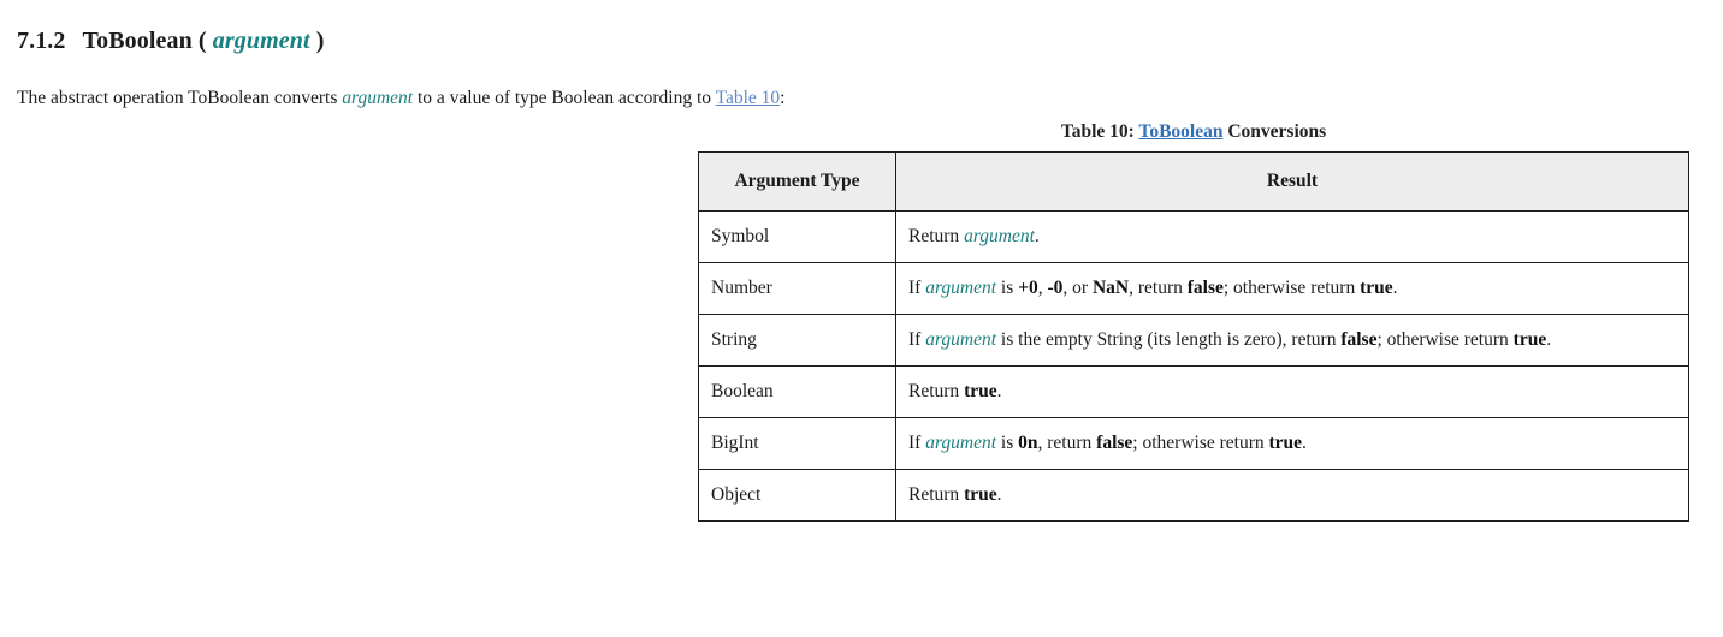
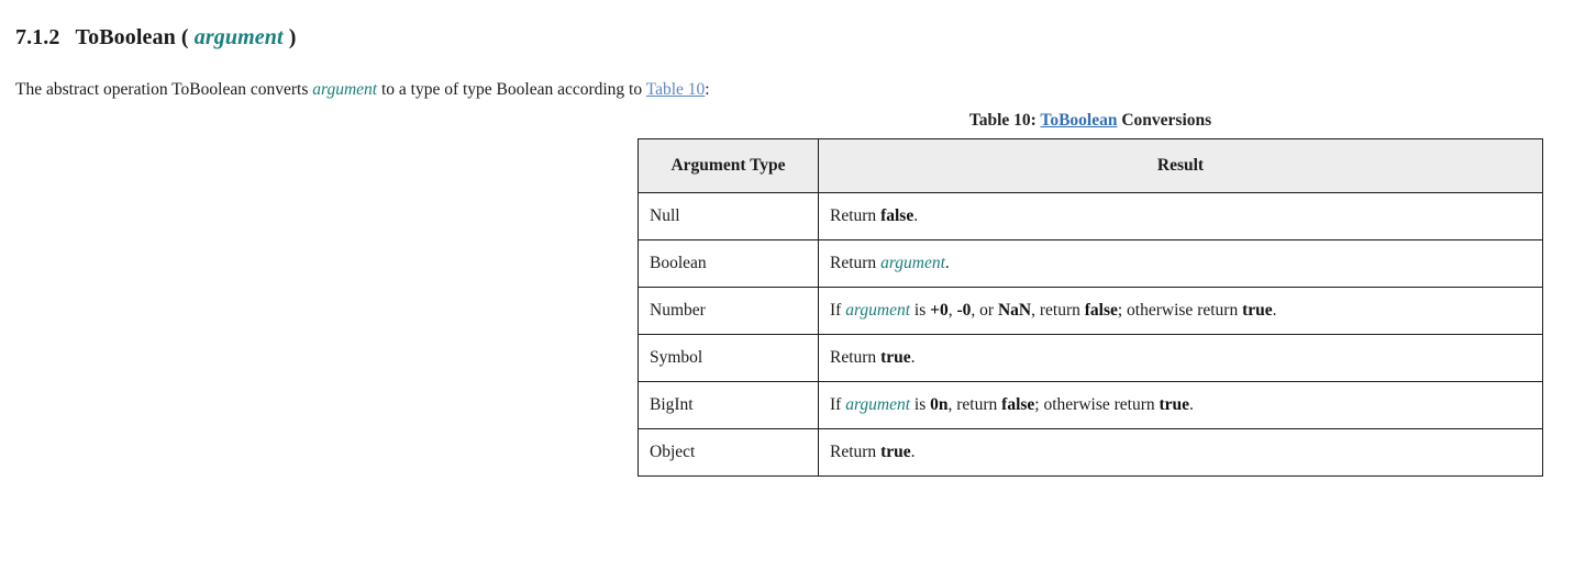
  7.1.2 ToBoolean ( argument )
- The abstract operation ToBoolean converts argument to a value of type Boolean according to Table 10:
+ The abstract operation ToBoolean converts argument to a type of type Boolean according to Table 10:
  Table 10: ToBoolean Conversions
  Argument Type	Result
+ Null	Return false.
- Symbol	Return argument.
+ Boolean	Return argument.
  Number	If argument is +0, -0, or NaN, return false; otherwise return true.
- String	If argument is the empty String (its length is zero), return false; otherwise return true.
- Boolean	Return true.
+ Symbol	Return true.
  BigInt	If argument is 0n, return false; otherwise return true.
  Object	Return true.
